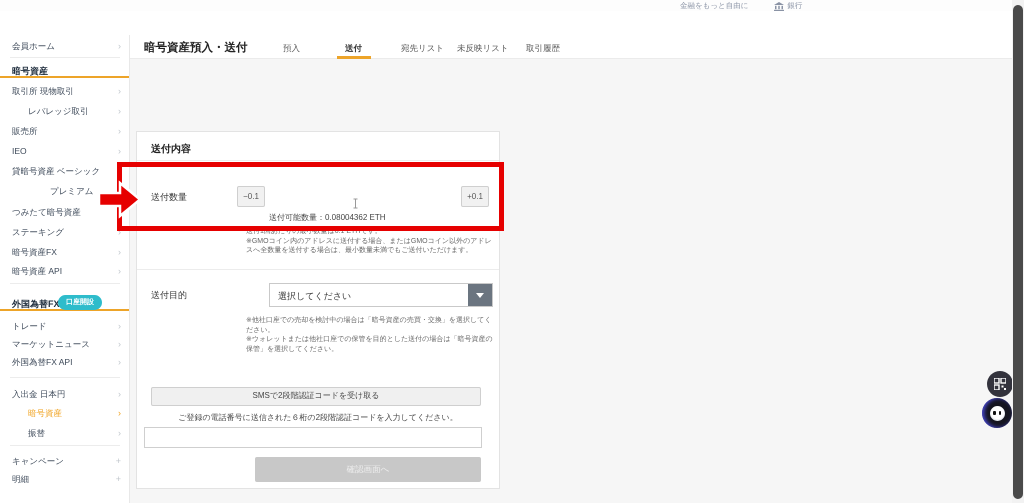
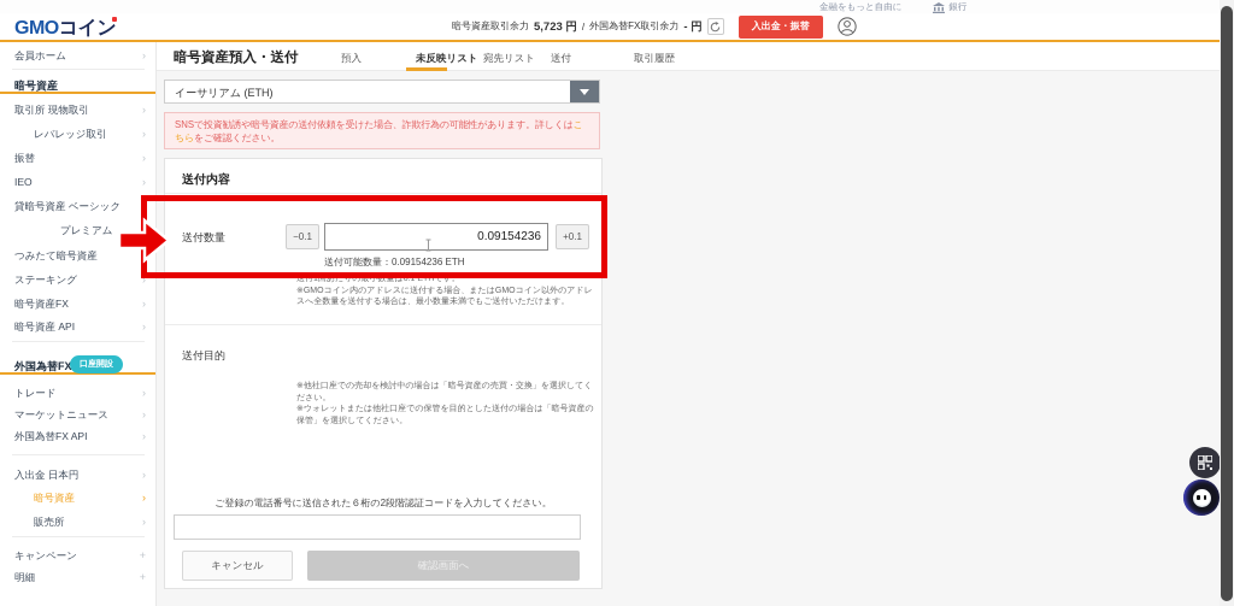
  金融をもっと自由に
  銀行
+ GMOコイン
+ 暗号資産取引余力
+ 5,723 円
+ /
+ 外国為替FX取引余力
+ - 円
+ 入出金・振替
  会員ホーム
  ›
  暗号資産
  取引所 現物取引
  ›
  レバレッジ取引
  ›
- 販売所
+ 振替
  ›
  IEO
  ›
  貸暗号資産 ベーシック
  プレミアム
  つみたて暗号資産
  ステーキング
  ›
  暗号資産FX
  ›
  暗号資産 API
  ›
  外国為替FX
  トレード
  ›
  マーケットニュース
  ›
  外国為替FX API
  ›
  入出金 日本円
  ›
  暗号資産
  ›
- 振替
+ 販売所
  ›
  キャンペーン
  +
  明細
  +
  暗号資産預入・送付
  預入
- 送付
+ 未反映リスト
  宛先リスト
- 未反映リスト
+ 送付
  取引履歴
+ イーサリアム (ETH)
+ SNSで投資勧誘や暗号資産の送付依頼を受けた場合、詐欺行為の可能性があります。詳しくはこちらをご確認ください。
  送付内容
  送付数量
  −0.1
+ 0.09154236
  +0.1
- 送付可能数量：0.08004362 ETH
+ 送付可能数量：0.09154236 ETH
  送付目的
- 選択してください
- SMSで2段階認証コードを受け取る
  ご登録の電話番号に送信された６桁の2段階認証コードを入力してください。
+ キャンセル
  確認画面へ
